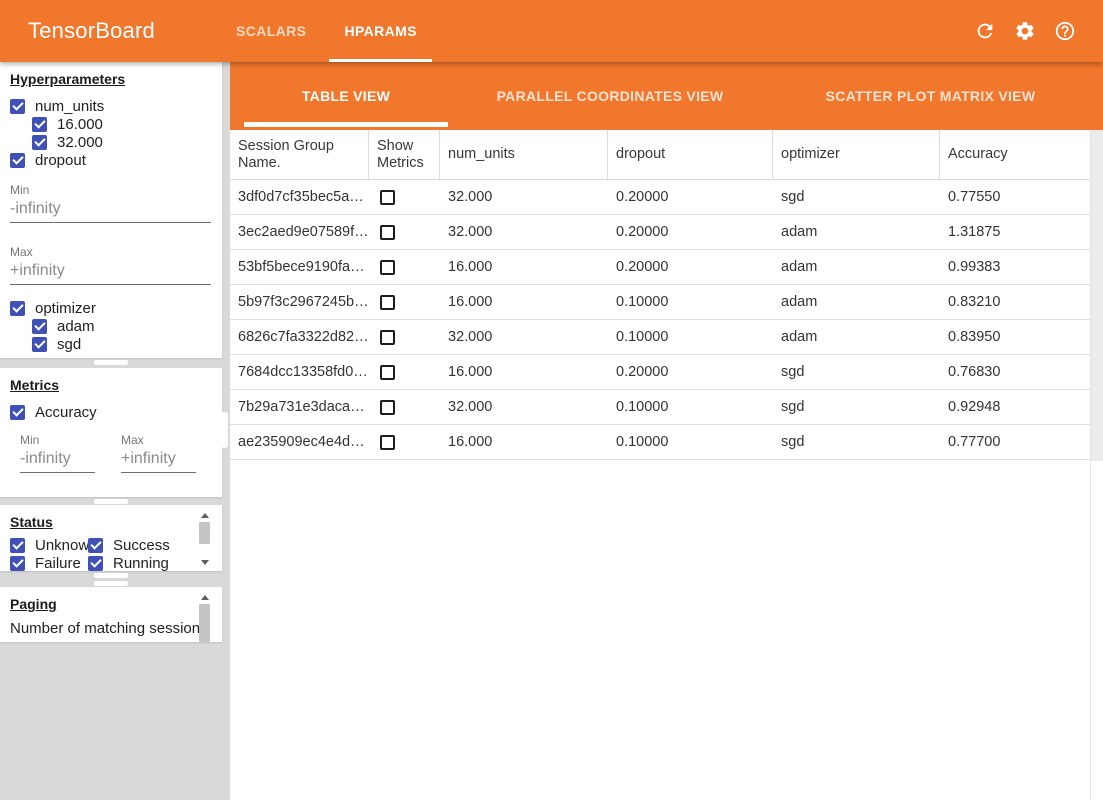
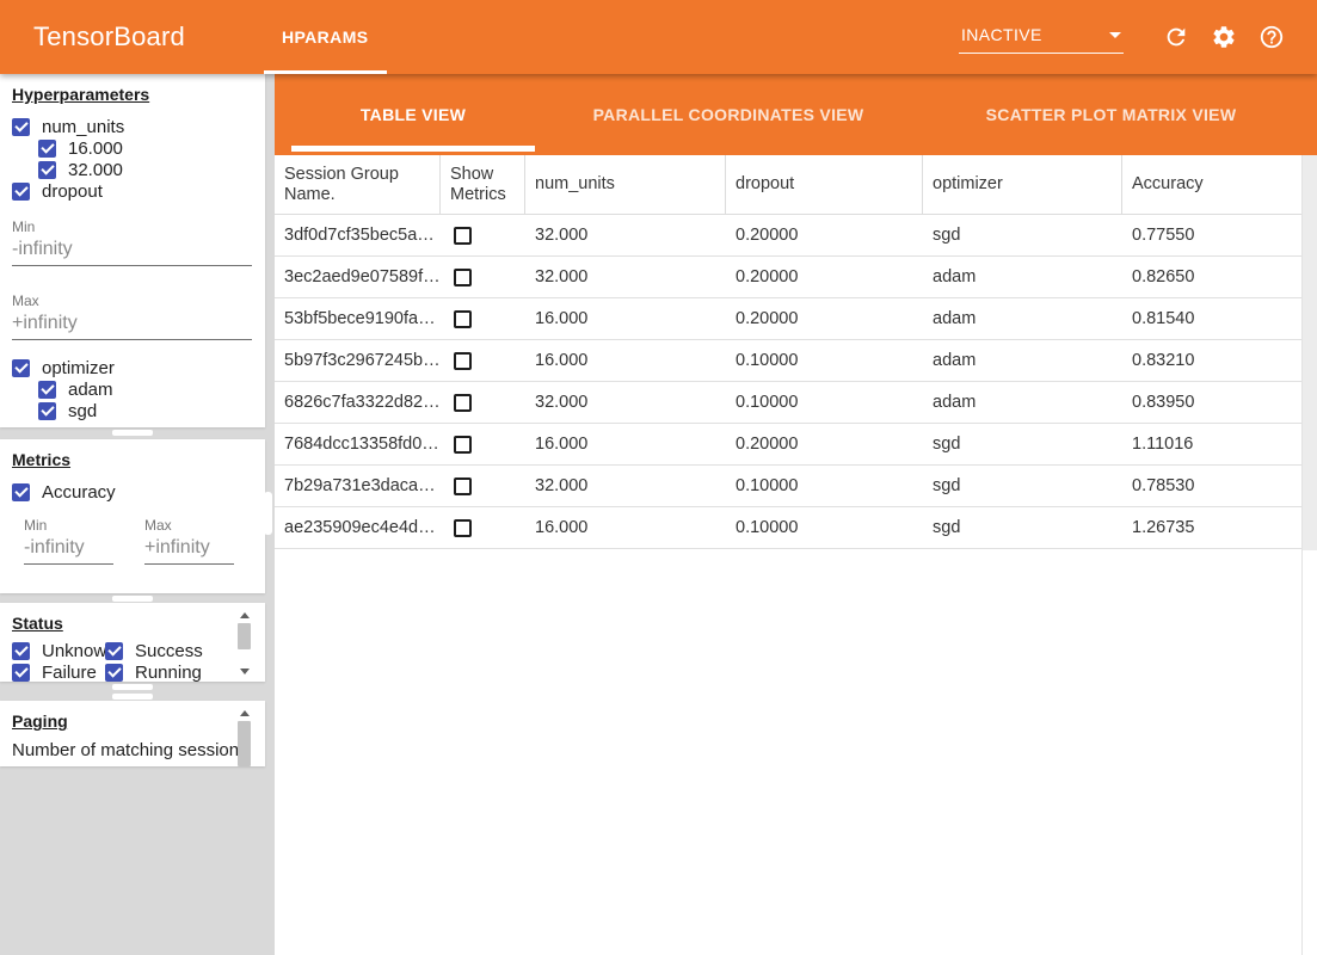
  TensorBoard
- SCALARS
  HPARAMS
+ INACTIVE
  Hyperparameters
  num_units
  16.000
  32.000
  dropout
  Min
  -infinity
  Max
  +infinity
  optimizer
  adam
  sgd
  Metrics
  Accuracy
  Min
  -infinity
  Max
  +infinity
  Status
  Unknow
  Success
  Failure
  Running
  Paging
  Number of matching session
  TABLE VIEW
  PARALLEL COORDINATES VIEW
  SCATTER PLOT MATRIX VIEW
  Session Group Name.
  Show Metrics
  num_units
  dropout
  optimizer
  Accuracy
  3df0d7cf35bec5a…
  32.000
  0.20000
  sgd
  0.77550
  3ec2aed9e07589f…
  32.000
  0.20000
  adam
- 1.31875
+ 0.82650
  53bf5bece9190fa…
  16.000
  0.20000
  adam
- 0.99383
+ 0.81540
  5b97f3c2967245b…
  16.000
  0.10000
  adam
  0.83210
  6826c7fa3322d82…
  32.000
  0.10000
  adam
  0.83950
  7684dcc13358fd0…
  16.000
  0.20000
  sgd
- 0.76830
+ 1.11016
  7b29a731e3daca…
  32.000
  0.10000
  sgd
- 0.92948
+ 0.78530
  ae235909ec4e4d…
  16.000
  0.10000
  sgd
- 0.77700
+ 1.26735
